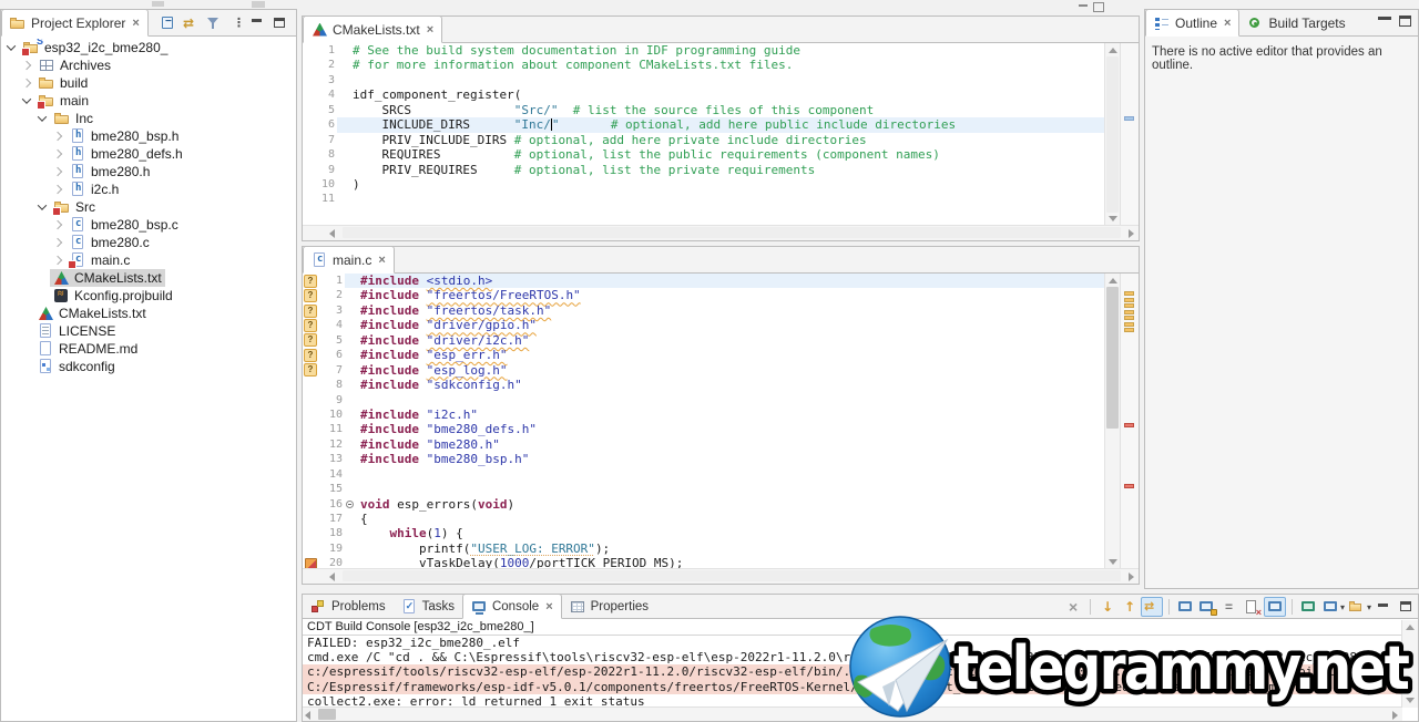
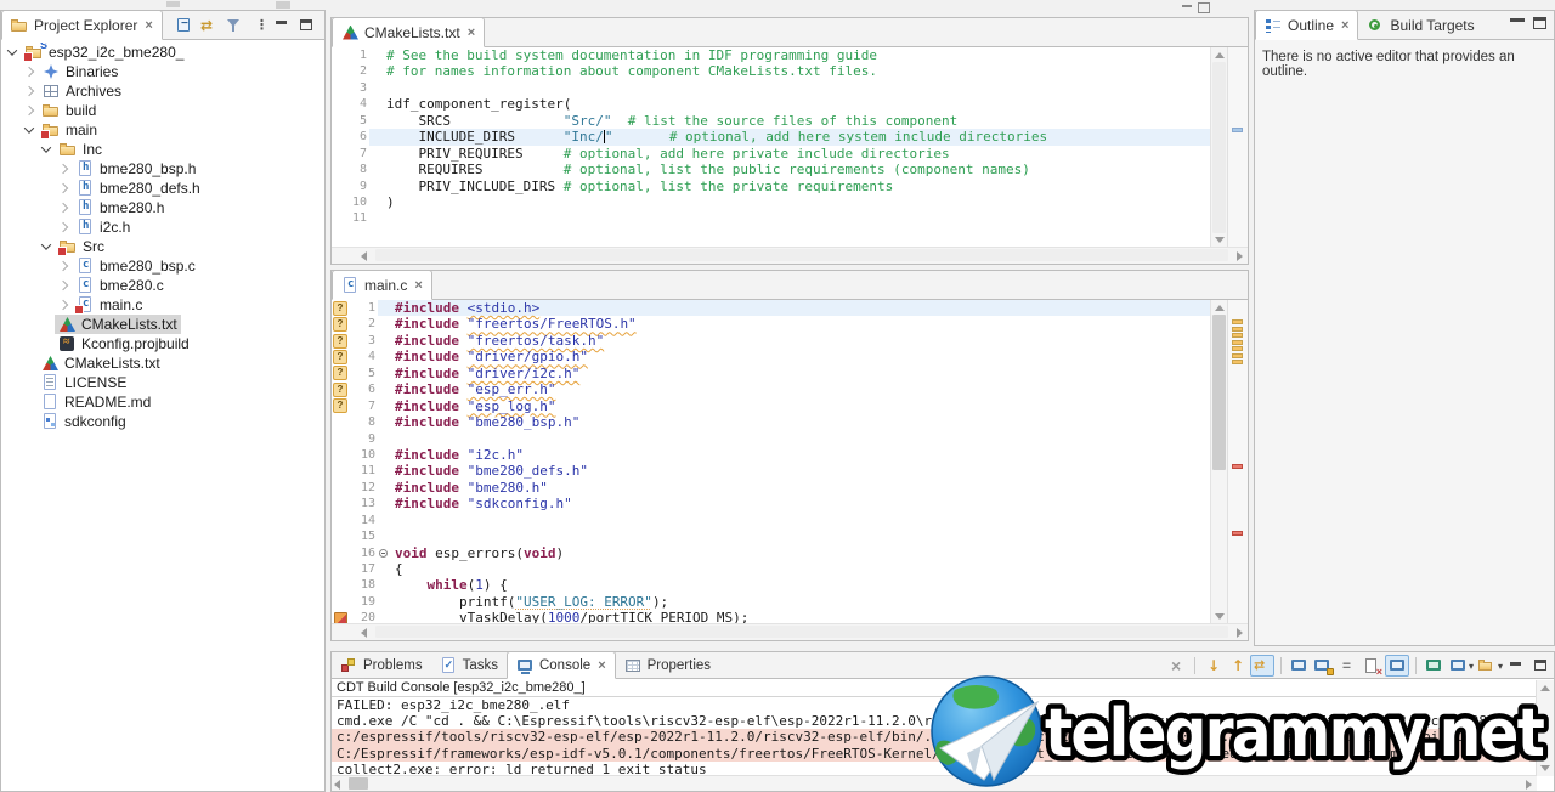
  Project Explorer
  ×
  esp32_i2c_bme280_
+ Binaries
  Archives
  build
  main
  Inc
  bme280_bsp.h
  bme280_defs.h
  bme280.h
  i2c.h
  Src
  bme280_bsp.c
  bme280.c
  main.c
  CMakeLists.txt
  Kconfig.projbuild
  CMakeLists.txt
  LICENSE
  README.md
  sdkconfig
  CMakeLists.txt
  ×
  1
  # See the build system documentation in IDF programming guide
  2
- # for more information about component CMakeLists.txt files.
+ # for names information about component CMakeLists.txt files.
  3
  4
  idf_component_register(
  5
  SRCS "Src/" # list the source files of this component
  6
- INCLUDE_DIRS "Inc/" # optional, add here public include directories
+ INCLUDE_DIRS "Inc/" # optional, add here system include directories
  7
- PRIV_INCLUDE_DIRS # optional, add here private include directories
+ PRIV_REQUIRES # optional, add here private include directories
  8
  REQUIRES # optional, list the public requirements (component names)
  9
- PRIV_REQUIRES # optional, list the private requirements
+ PRIV_INCLUDE_DIRS # optional, list the private requirements
  10
  )
  11
  main.c
  ×
  1
  #include <stdio.h>
  2
  #include "freertos/FreeRTOS.h"
  3
  #include "freertos/task.h"
  4
  #include "driver/gpio.h"
  5
  #include "driver/i2c.h"
  6
  #include "esp_err.h"
  7
  #include "esp_log.h"
  8
- #include "sdkconfig.h"
+ #include "bme280_bsp.h"
  9
  10
  #include "i2c.h"
  11
  #include "bme280_defs.h"
  12
  #include "bme280.h"
  13
- #include "bme280_bsp.h"
+ #include "sdkconfig.h"
  14
  15
  16
  void esp_errors(void)
  17
  {
  18
  while(1) {
  19
  printf("USER_LOG: ERROR");
  20
  vTaskDelay(1000/portTICK_PERIOD_MS);
  Outline
  ×
  Build Targets
  There is no active editor that provides an outline.
  Problems
  Tasks
  Console
  ×
  Properties
  ▾
  ▾
  CDT Build Console [esp32_i2c_bme280_]
  FAILED: esp32_i2c_bme280_.elf
  cmd.exe /C "cd . && C:\Espressif\tools\riscv32-esp-elf\esp-2022r1-11.2.0\r\bin\riscv32-esp-elf-cc.exe @CMakeFiles\esp32_i2c_bme280_.elf
  c:/espressif/tools/riscv32-esp-elf/esp-2022r1-11.2.0/riscv32-esp-elf/bin/.v32-esp-elf/11.2.0/../../../../riscv32-esp-elf/bin/ld.exe: es
  C:/Espressif/frameworks/esp-idf-v5.0.1/components/freertos/FreeRTOS-Kernelt_common.c:128: undefined reference to `app_main'
  collect2.exe: error: ld returned 1 exit status
  telegrammy.net
